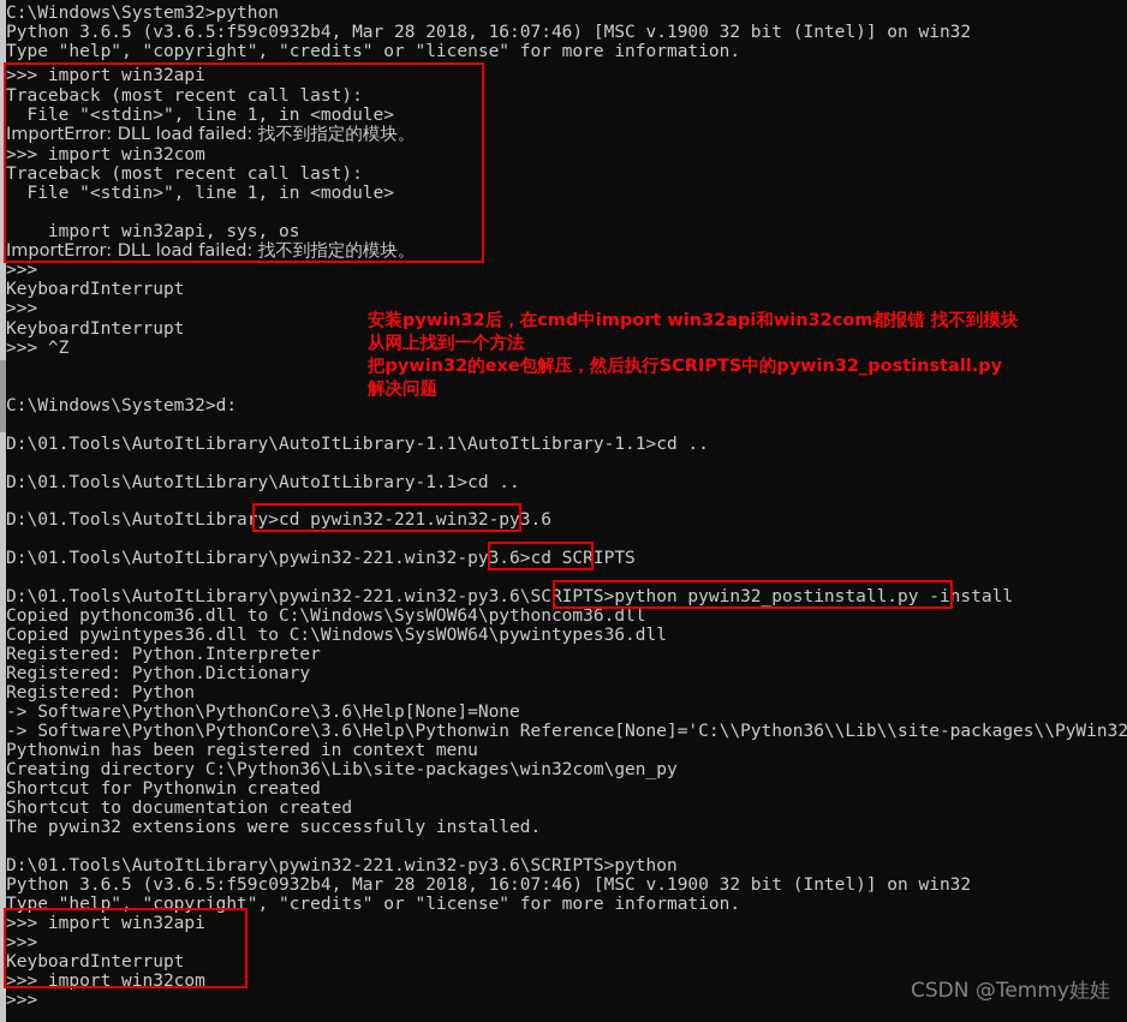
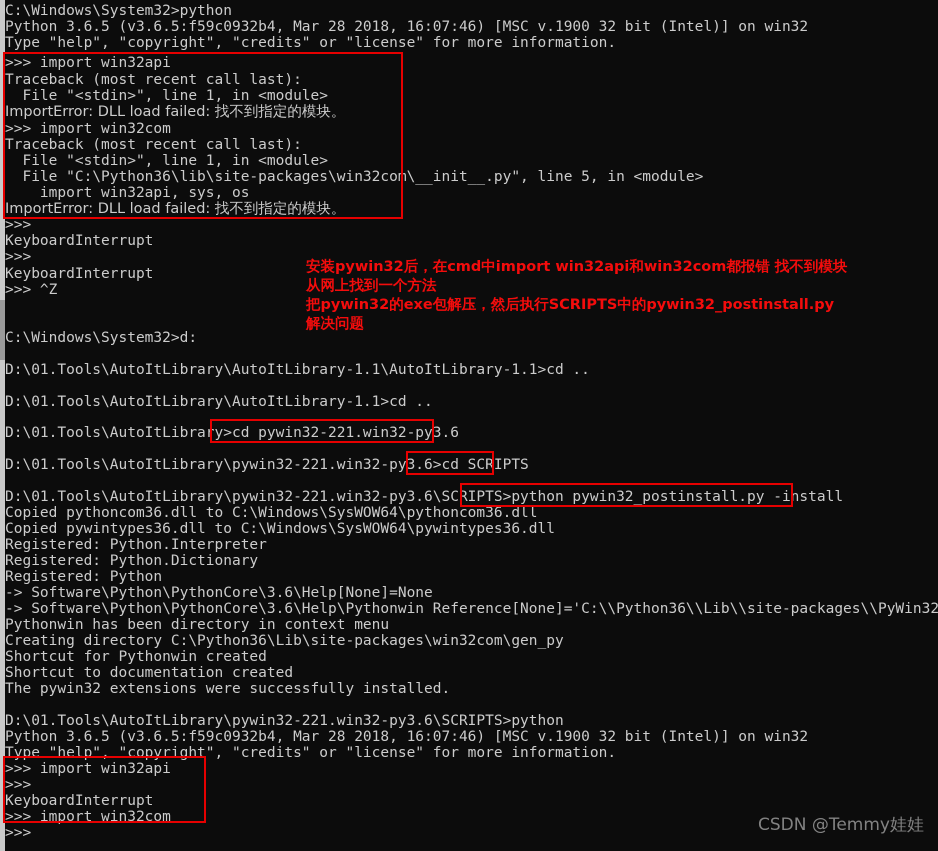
  C:\Windows\System32>python
  Python 3.6.5 (v3.6.5:f59c0932b4, Mar 28 2018, 16:07:46) [MSC v.1900 32 bit (Intel)] on win32
  Type "help", "copyright", "credits" or "license" for more information.
  >>> import win32api
  Traceback (most recent call last):
  File "<stdin>", line 1, in <module>
  ImportError: DLL load failed: 找不到指定的模块。
  >>> import win32com
  Traceback (most recent call last):
  File "<stdin>", line 1, in <module>
+ File "C:\Python36\lib\site-packages\win32com\__init__.py", line 5, in <module>
  import win32api, sys, os
  ImportError: DLL load failed: 找不到指定的模块。
  >>>
  KeyboardInterrupt
  >>>
  KeyboardInterrupt
  >>> ^Z
  C:\Windows\System32>d:
  D:\01.Tools\AutoItLibrary\AutoItLibrary-1.1\AutoItLibrary-1.1>cd ..
  D:\01.Tools\AutoItLibrary\AutoItLibrary-1.1>cd ..
  D:\01.Tools\AutoItLibrary>cd pywin32-221.win32-py3.6
  D:\01.Tools\AutoItLibrary\pywin32-221.win32-py3.6>cd SCRIPTS
  D:\01.Tools\AutoItLibrary\pywin32-221.win32-py3.6\SCRIPTS>python pywin32_postinstall.py -install
  Copied pythoncom36.dll to C:\Windows\SysWOW64\pythoncom36.dll
  Copied pywintypes36.dll to C:\Windows\SysWOW64\pywintypes36.dll
  Registered: Python.Interpreter
  Registered: Python.Dictionary
  Registered: Python
  -> Software\Python\PythonCore\3.6\Help[None]=None
  -> Software\Python\PythonCore\3.6\Help\Pythonwin Reference[None]='C:\\Python36\\Lib\\site-packages\\PyWin32
- Pythonwin has been registered in context menu
+ Pythonwin has been directory in context menu
  Creating directory C:\Python36\Lib\site-packages\win32com\gen_py
  Shortcut for Pythonwin created
  Shortcut to documentation created
  The pywin32 extensions were successfully installed.
  D:\01.Tools\AutoItLibrary\pywin32-221.win32-py3.6\SCRIPTS>python
  Python 3.6.5 (v3.6.5:f59c0932b4, Mar 28 2018, 16:07:46) [MSC v.1900 32 bit (Intel)] on win32
  Type "help", "copyright", "credits" or "license" for more information.
  >>> import win32api
  >>>
  KeyboardInterrupt
  >>> import win32com
  >>>
  安装pywin32后，在cmd中import win32api和win32com都报错 找不到模块
  从网上找到一个方法
  把pywin32的exe包解压，然后执行SCRIPTS中的pywin32_postinstall.py
  解决问题
  CSDN @Temmy娃娃
